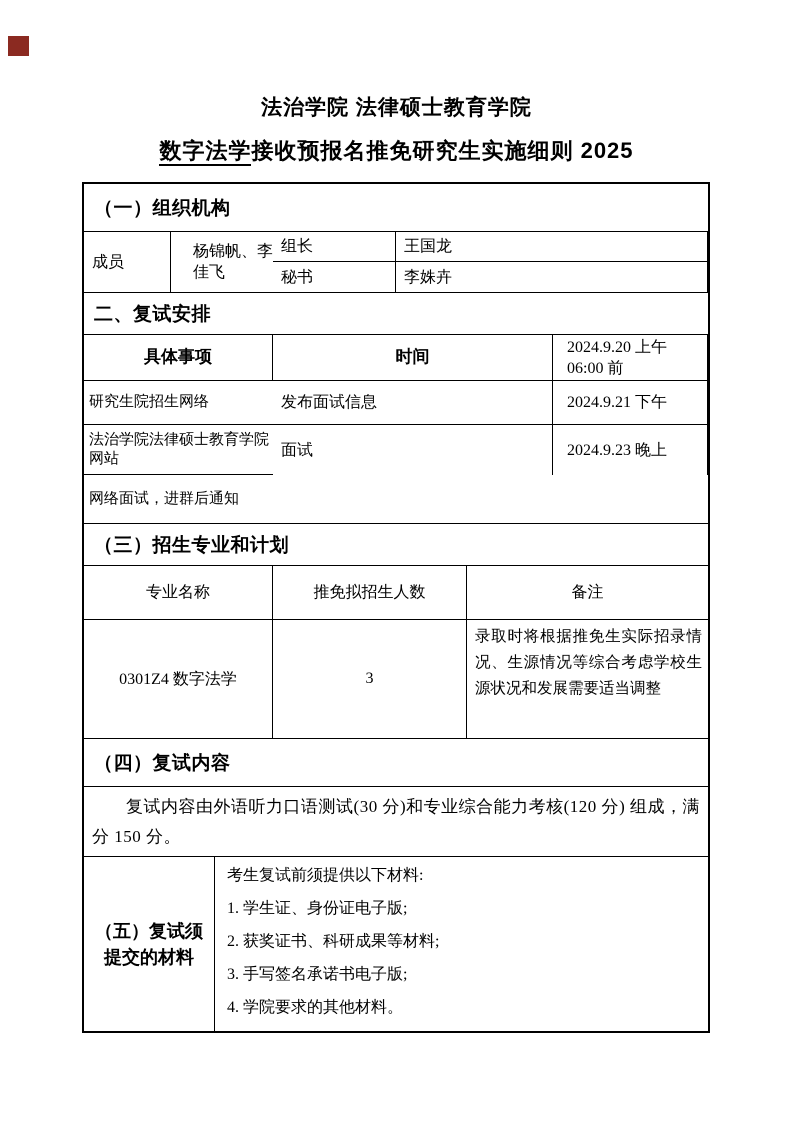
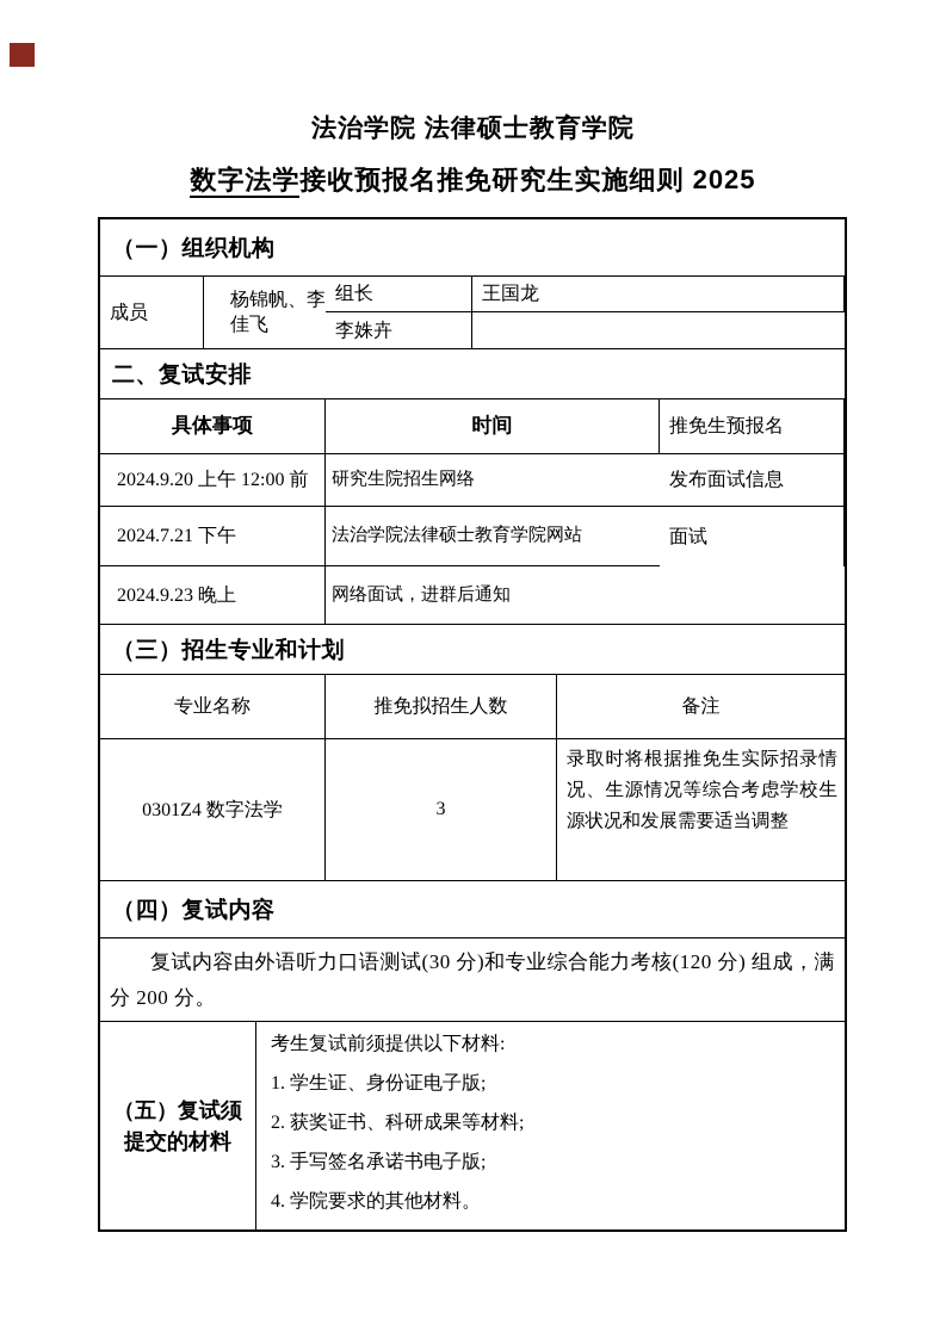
  法治学院 法律硕士教育学院
  数字法学接收预报名推免研究生实施细则 2025
  （一）组织机构
  组长
  王国龙
  成员
  杨锦帆、李佳飞
- 秘书
  李姝卉
  二、复试安排
  具体事项
  时间
+ 推免生预报名
- 2024.9.20 上午 06:00 前
+ 2024.9.20 上午 12:00 前
  研究生院招生网络
  发布面试信息
- 2024.9.21 下午
+ 2024.7.21 下午
  法治学院法律硕士教育学院网站
  面试
  2024.9.23 晚上
  网络面试，进群后通知
  （三）招生专业和计划
  专业名称
  推免拟招生人数
  备注
  0301Z4 数字法学
  3
  录取时将根据推免生实际招录情况、生源情况等综合考虑学校生源状况和发展需要适当调整
  （四）复试内容
- 复试内容由外语听力口语测试(30 分)和专业综合能力考核(120 分) 组成，满分 150 分。
+ 复试内容由外语听力口语测试(30 分)和专业综合能力考核(120 分) 组成，满分 200 分。
  （五）复试须提交的材料
  考生复试前须提供以下材料:
  1. 学生证、身份证电子版;
  2. 获奖证书、科研成果等材料;
  3. 手写签名承诺书电子版;
  4. 学院要求的其他材料。
